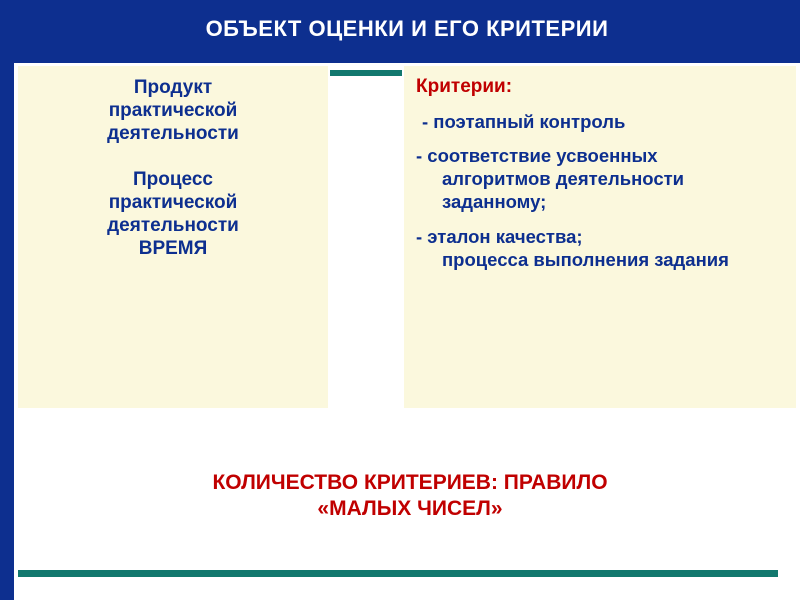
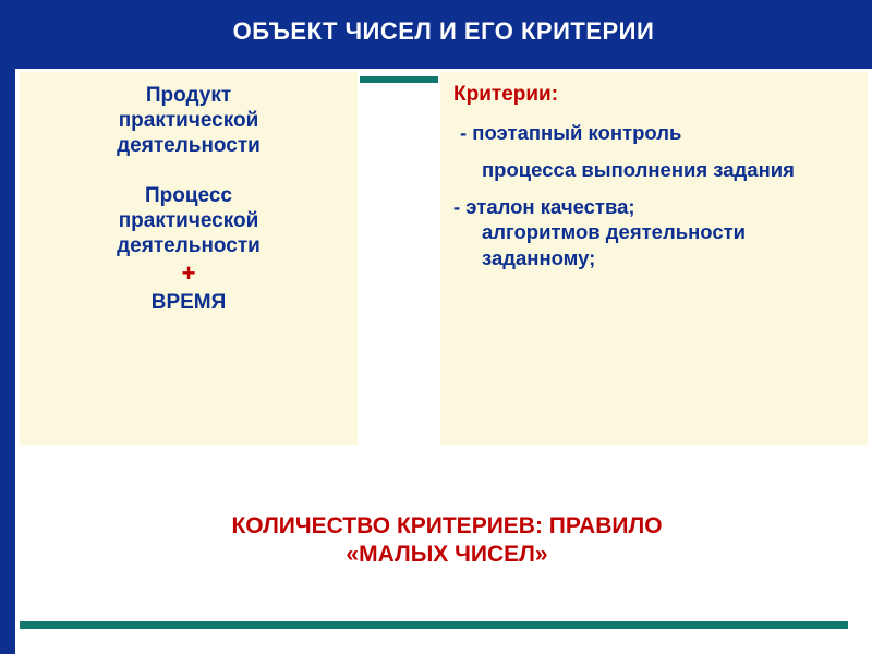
- ОБЪЕКТ ОЦЕНКИ И ЕГО КРИТЕРИИ
+ ОБЪЕКТ ЧИСЕЛ И ЕГО КРИТЕРИИ
  Продукт
  практической
  деятельности
  Процесс
  практической
  деятельности
+ +
  ВРЕМЯ
  Критерии:
  - поэтапный контроль
- - соответствие усвоенных
- алгоритмов деятельности заданному;
+ процесса выполнения задания
  - эталон качества;
- процесса выполнения задания
+ алгоритмов деятельности заданному;
  КОЛИЧЕСТВО КРИТЕРИЕВ: ПРАВИЛО
  «МАЛЫХ ЧИСЕЛ»
